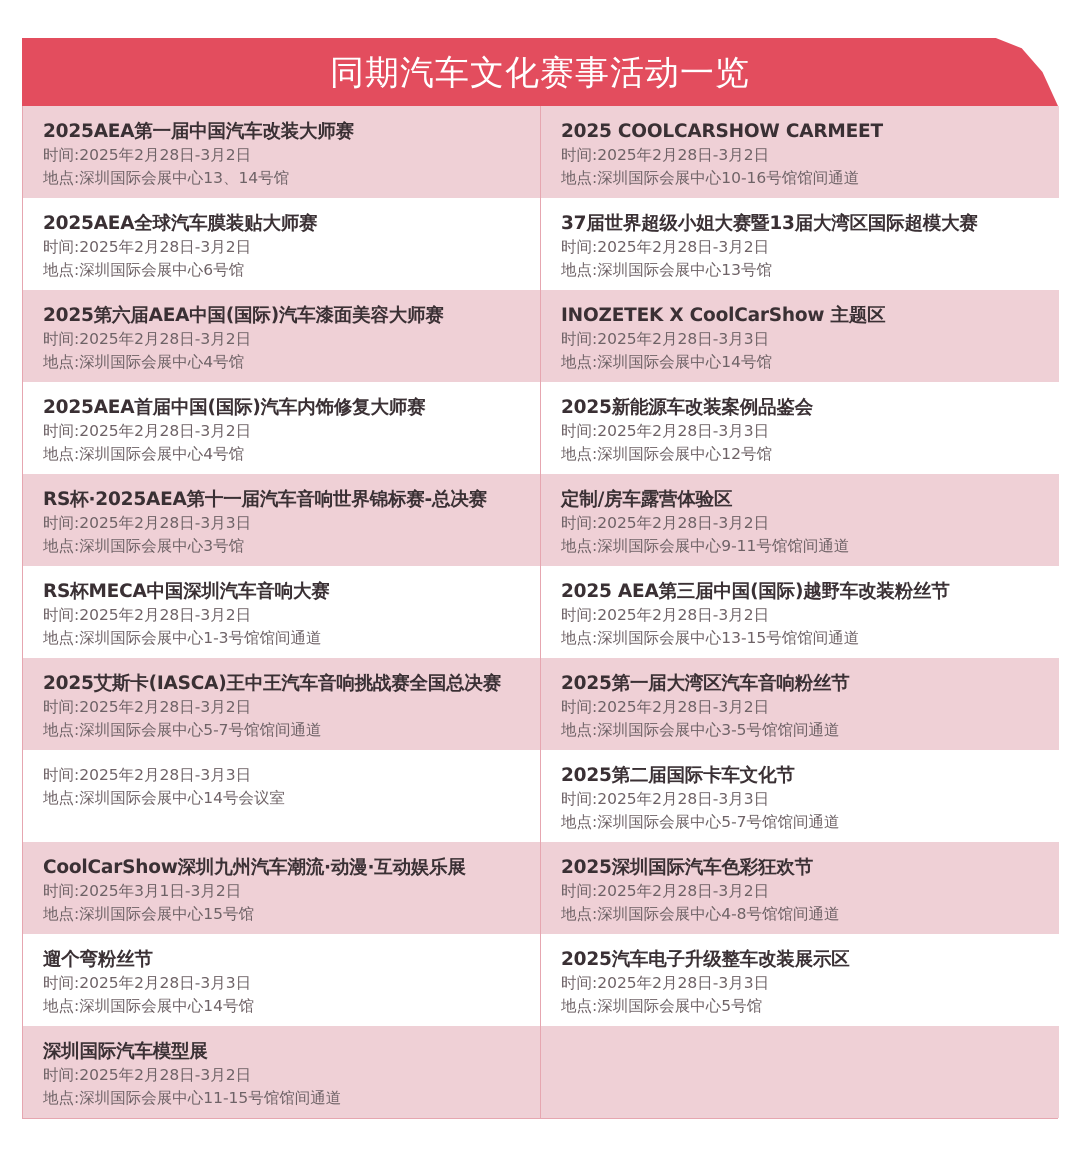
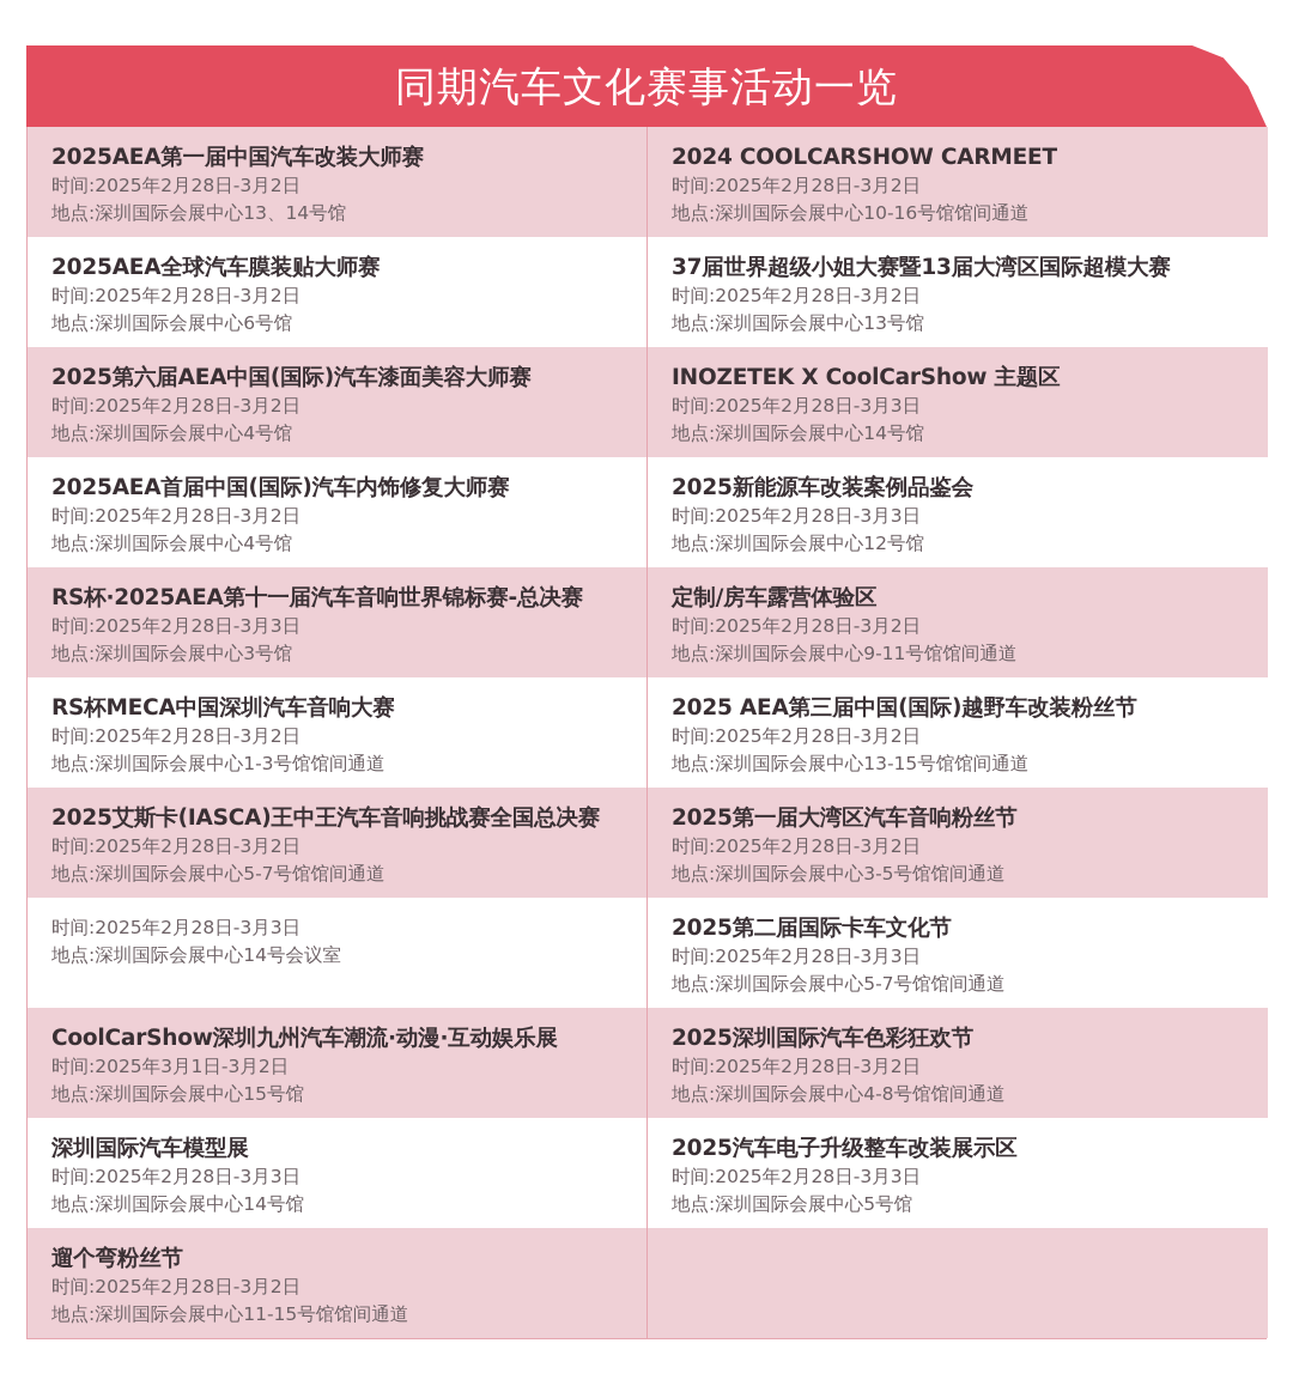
  同期汽车文化赛事活动一览
  2025AEA第一届中国汽车改装大师赛
  时间:2025年2月28日-3月2日
  地点:深圳国际会展中心13、14号馆
- 2025 COOLCARSHOW CARMEET
+ 2024 COOLCARSHOW CARMEET
  时间:2025年2月28日-3月2日
  地点:深圳国际会展中心10-16号馆馆间通道
  2025AEA全球汽车膜装贴大师赛
  时间:2025年2月28日-3月2日
  地点:深圳国际会展中心6号馆
  37届世界超级小姐大赛暨13届大湾区国际超模大赛
  时间:2025年2月28日-3月2日
  地点:深圳国际会展中心13号馆
  2025第六届AEA中国(国际)汽车漆面美容大师赛
  时间:2025年2月28日-3月2日
  地点:深圳国际会展中心4号馆
  INOZETEK X CoolCarShow 主题区
  时间:2025年2月28日-3月3日
  地点:深圳国际会展中心14号馆
  2025AEA首届中国(国际)汽车内饰修复大师赛
  时间:2025年2月28日-3月2日
  地点:深圳国际会展中心4号馆
  2025新能源车改装案例品鉴会
  时间:2025年2月28日-3月3日
  地点:深圳国际会展中心12号馆
  RS杯·2025AEA第十一届汽车音响世界锦标赛-总决赛
  时间:2025年2月28日-3月3日
  地点:深圳国际会展中心3号馆
  定制/房车露营体验区
  时间:2025年2月28日-3月2日
  地点:深圳国际会展中心9-11号馆馆间通道
  RS杯MECA中国深圳汽车音响大赛
  时间:2025年2月28日-3月2日
  地点:深圳国际会展中心1-3号馆馆间通道
  2025 AEA第三届中国(国际)越野车改装粉丝节
  时间:2025年2月28日-3月2日
  地点:深圳国际会展中心13-15号馆馆间通道
  2025艾斯卡(IASCA)王中王汽车音响挑战赛全国总决赛
  时间:2025年2月28日-3月2日
  地点:深圳国际会展中心5-7号馆馆间通道
  2025第一届大湾区汽车音响粉丝节
  时间:2025年2月28日-3月2日
  地点:深圳国际会展中心3-5号馆馆间通道
  时间:2025年2月28日-3月3日
  地点:深圳国际会展中心14号会议室
  2025第二届国际卡车文化节
  时间:2025年2月28日-3月3日
  地点:深圳国际会展中心5-7号馆馆间通道
  CoolCarShow深圳九州汽车潮流·动漫·互动娱乐展
  时间:2025年3月1日-3月2日
  地点:深圳国际会展中心15号馆
  2025深圳国际汽车色彩狂欢节
  时间:2025年2月28日-3月2日
  地点:深圳国际会展中心4-8号馆馆间通道
- 遛个弯粉丝节
+ 深圳国际汽车模型展
  时间:2025年2月28日-3月3日
  地点:深圳国际会展中心14号馆
  2025汽车电子升级整车改装展示区
  时间:2025年2月28日-3月3日
  地点:深圳国际会展中心5号馆
- 深圳国际汽车模型展
+ 遛个弯粉丝节
  时间:2025年2月28日-3月2日
  地点:深圳国际会展中心11-15号馆馆间通道
